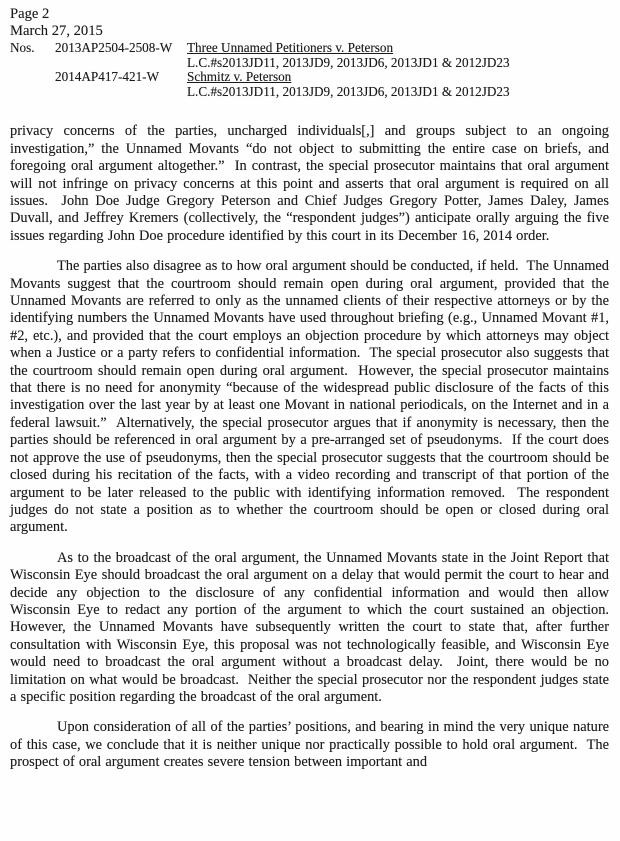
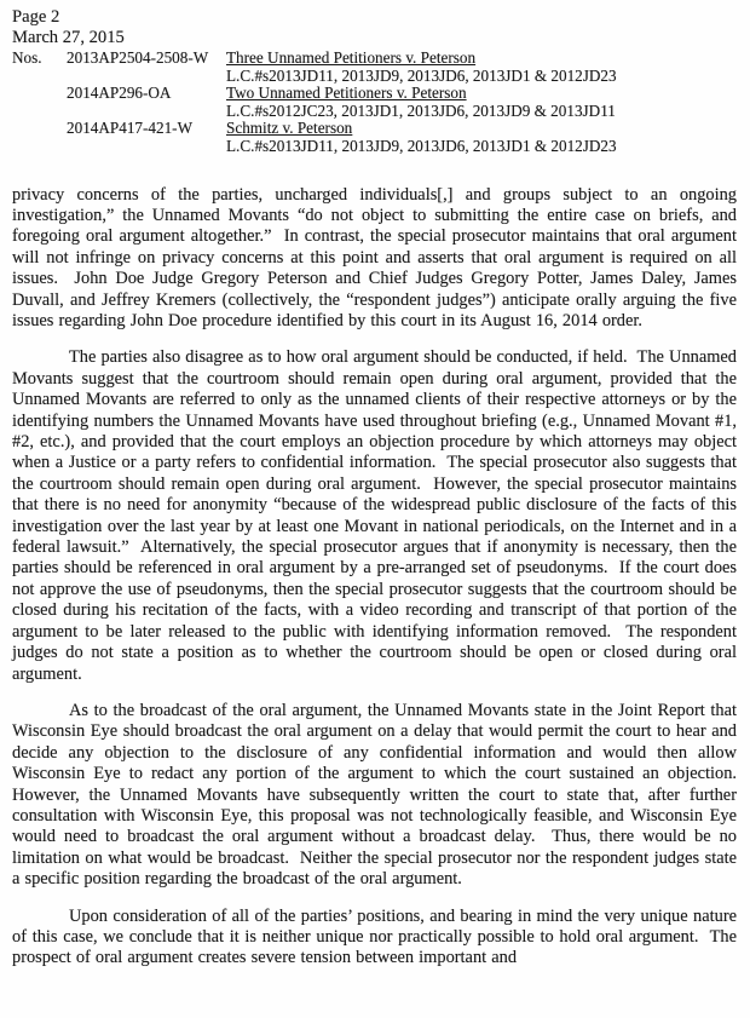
  Page 2
  March 27, 2015
  Nos.
  2013AP2504-2508-W
  Three Unnamed Petitioners v. Peterson
  L.C.#s2013JD11, 2013JD9, 2013JD6, 2013JD1 & 2012JD23
+ 2014AP296-OA
+ Two Unnamed Petitioners v. Peterson
+ L.C.#s2012JC23, 2013JD1, 2013JD6, 2013JD9 & 2013JD11
  2014AP417-421-W
  Schmitz v. Peterson
  L.C.#s2013JD11, 2013JD9, 2013JD6, 2013JD1 & 2012JD23
- privacy concerns of the parties, uncharged individuals[,] and groups subject to an ongoing investigation,” the Unnamed Movants “do not object to submitting the entire case on briefs, and foregoing oral argument altogether.” In contrast, the special prosecutor maintains that oral argument will not infringe on privacy concerns at this point and asserts that oral argument is required on all issues. John Doe Judge Gregory Peterson and Chief Judges Gregory Potter, James Daley, James Duvall, and Jeffrey Kremers (collectively, the “respondent judges”) anticipate orally arguing the five issues regarding John Doe procedure identified by this court in its December 16, 2014 order.
+ privacy concerns of the parties, uncharged individuals[,] and groups subject to an ongoing investigation,” the Unnamed Movants “do not object to submitting the entire case on briefs, and foregoing oral argument altogether.” In contrast, the special prosecutor maintains that oral argument will not infringe on privacy concerns at this point and asserts that oral argument is required on all issues. John Doe Judge Gregory Peterson and Chief Judges Gregory Potter, James Daley, James Duvall, and Jeffrey Kremers (collectively, the “respondent judges”) anticipate orally arguing the five issues regarding John Doe procedure identified by this court in its August 16, 2014 order.
  The parties also disagree as to how oral argument should be conducted, if held. The Unnamed Movants suggest that the courtroom should remain open during oral argument, provided that the Unnamed Movants are referred to only as the unnamed clients of their respective attorneys or by the identifying numbers the Unnamed Movants have used throughout briefing (e.g., Unnamed Movant #1, #2, etc.), and provided that the court employs an objection procedure by which attorneys may object when a Justice or a party refers to confidential information. The special prosecutor also suggests that the courtroom should remain open during oral argument. However, the special prosecutor maintains that there is no need for anonymity “because of the widespread public disclosure of the facts of this investigation over the last year by at least one Movant in national periodicals, on the Internet and in a federal lawsuit.” Alternatively, the special prosecutor argues that if anonymity is necessary, then the parties should be referenced in oral argument by a pre-arranged set of pseudonyms. If the court does not approve the use of pseudonyms, then the special prosecutor suggests that the courtroom should be closed during his recitation of the facts, with a video recording and transcript of that portion of the argument to be later released to the public with identifying information removed. The respondent judges do not state a position as to whether the courtroom should be open or closed during oral argument.
- As to the broadcast of the oral argument, the Unnamed Movants state in the Joint Report that Wisconsin Eye should broadcast the oral argument on a delay that would permit the court to hear and decide any objection to the disclosure of any confidential information and would then allow Wisconsin Eye to redact any portion of the argument to which the court sustained an objection. However, the Unnamed Movants have subsequently written the court to state that, after further consultation with Wisconsin Eye, this proposal was not technologically feasible, and Wisconsin Eye would need to broadcast the oral argument without a broadcast delay. Joint, there would be no limitation on what would be broadcast. Neither the special prosecutor nor the respondent judges state a specific position regarding the broadcast of the oral argument.
+ As to the broadcast of the oral argument, the Unnamed Movants state in the Joint Report that Wisconsin Eye should broadcast the oral argument on a delay that would permit the court to hear and decide any objection to the disclosure of any confidential information and would then allow Wisconsin Eye to redact any portion of the argument to which the court sustained an objection. However, the Unnamed Movants have subsequently written the court to state that, after further consultation with Wisconsin Eye, this proposal was not technologically feasible, and Wisconsin Eye would need to broadcast the oral argument without a broadcast delay. Thus, there would be no limitation on what would be broadcast. Neither the special prosecutor nor the respondent judges state a specific position regarding the broadcast of the oral argument.
  Upon consideration of all of the parties’ positions, and bearing in mind the very unique nature of this case, we conclude that it is neither unique nor practically possible to hold oral argument. The prospect of oral argument creates severe tension between important and
